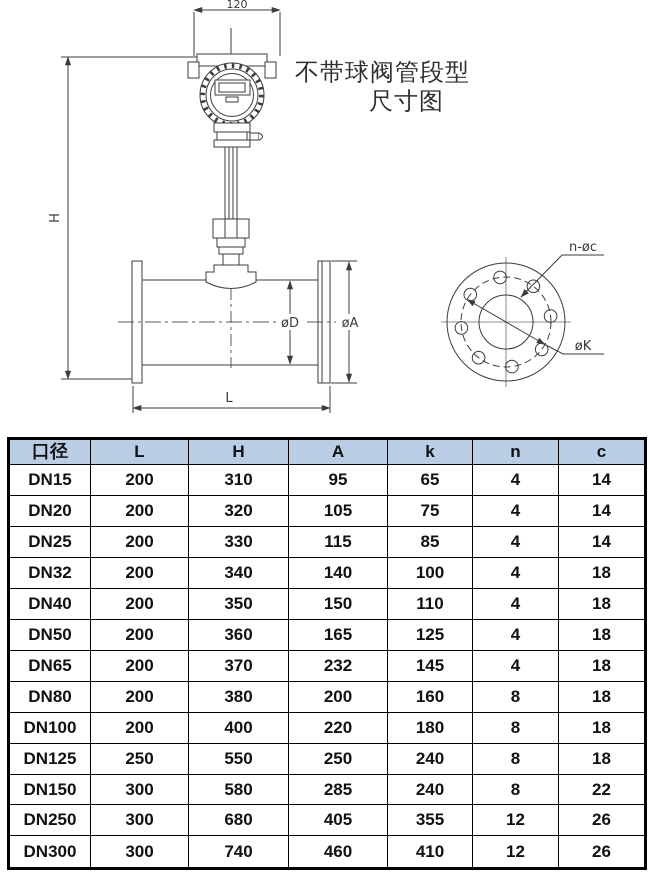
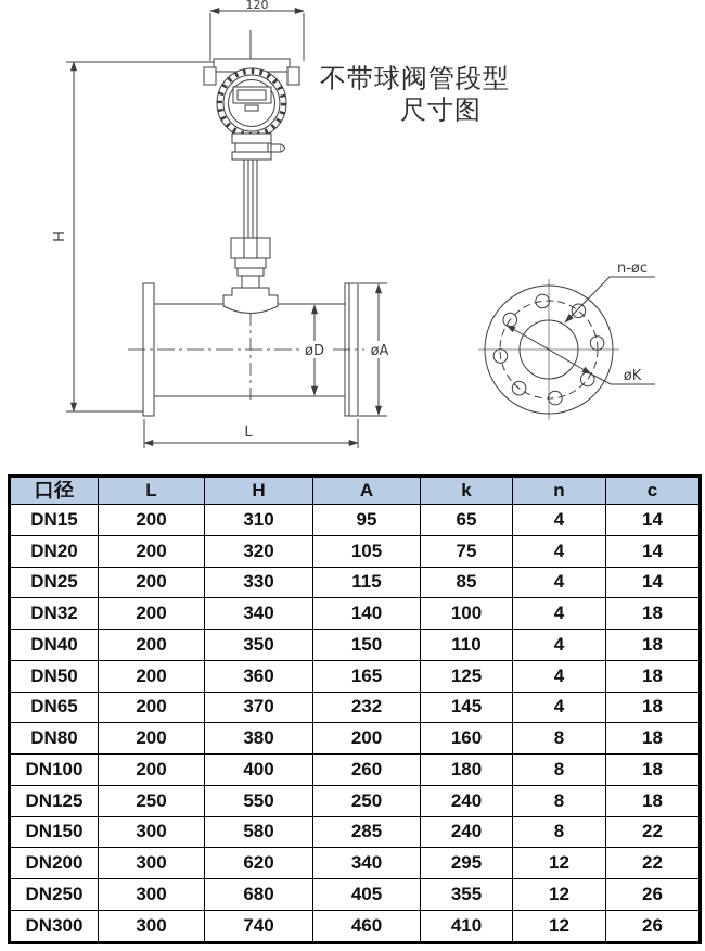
  120
  øD
  øA
  L
  n-øc
  øK
  不带球阀管段型
  尺寸图
  口径	L	H	A	k	n	c
  DN15	200	310	95	65	4	14
  DN20	200	320	105	75	4	14
  DN25	200	330	115	85	4	14
  DN32	200	340	140	100	4	18
  DN40	200	350	150	110	4	18
  DN50	200	360	165	125	4	18
  DN65	200	370	232	145	4	18
  DN80	200	380	200	160	8	18
- DN100	200	400	220	180	8	18
+ DN100	200	400	260	180	8	18
  DN125	250	550	250	240	8	18
  DN150	300	580	285	240	8	22
+ DN200	300	620	340	295	12	22
  DN250	300	680	405	355	12	26
  DN300	300	740	460	410	12	26
